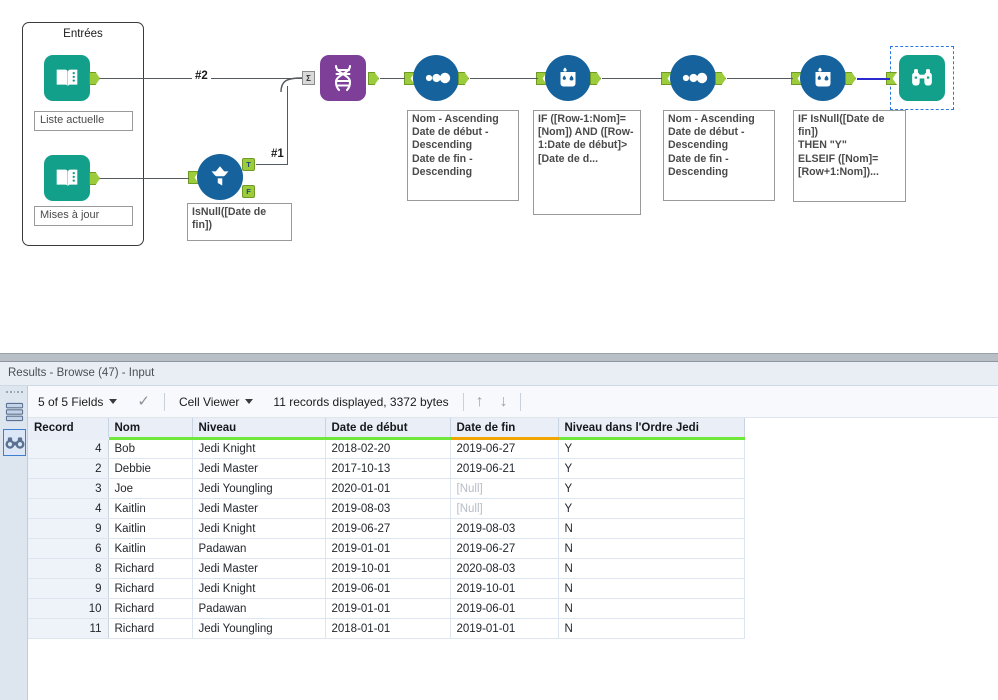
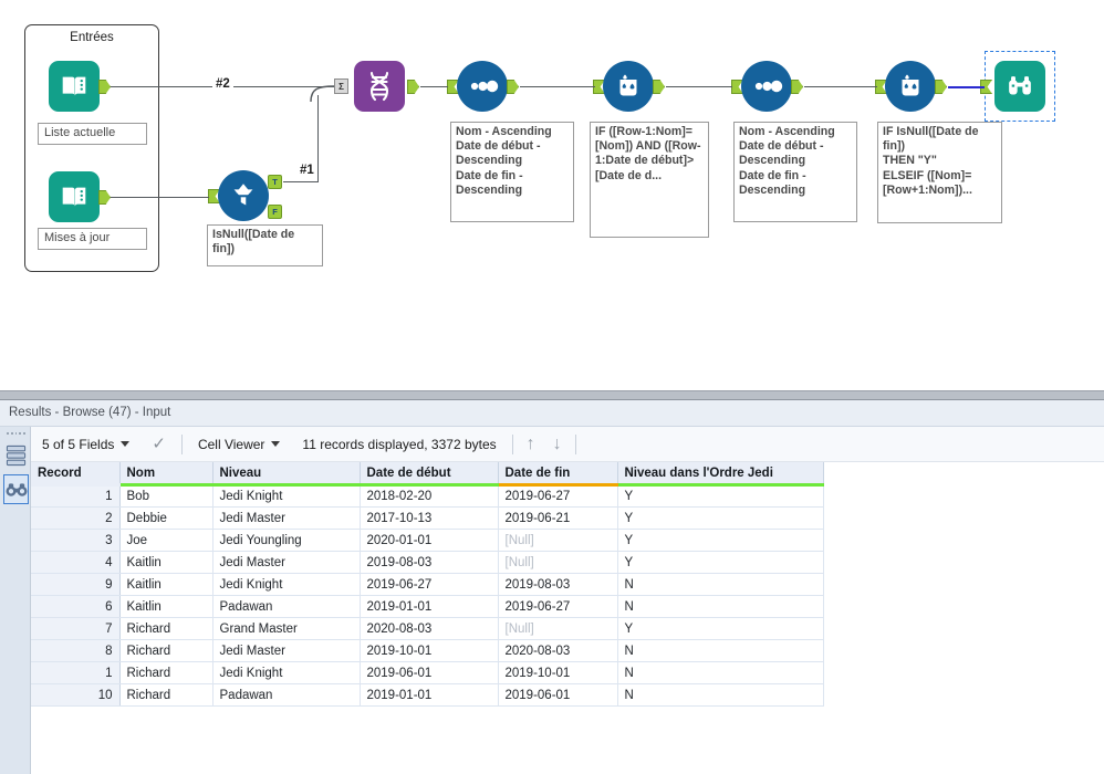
  Entrées
  Liste actuelle
  Mises à jour
  T
  F
  IsNull([Date de fin])
  Σ
  Nom - Ascending
  Date de début - Descending
  Date de fin - Descending
  IF ([Row-1:Nom]=[Nom]) AND ([Row-1:Date de début]>[Date de d...
  Nom - Ascending
  Date de début - Descending
  Date de fin - Descending
  IF IsNull([Date de fin])
  THEN "Y"
  ELSEIF ([Nom]=[Row+1:Nom])...
  #2
  #1
  Results - Browse (47) - Input
  5 of 5 Fields
  ✓
  Cell Viewer
  11 records displayed, 3372 bytes
  ↑
  ↓
  Record	Nom	Niveau	Date de début	Date de fin	Niveau dans l'Ordre Jedi
- 4	Bob	Jedi Knight	2018-02-20	2019-06-27	Y
+ 1	Bob	Jedi Knight	2018-02-20	2019-06-27	Y
  2	Debbie	Jedi Master	2017-10-13	2019-06-21	Y
  3	Joe	Jedi Youngling	2020-01-01	[Null]	Y
  4	Kaitlin	Jedi Master	2019-08-03	[Null]	Y
  9	Kaitlin	Jedi Knight	2019-06-27	2019-08-03	N
  6	Kaitlin	Padawan	2019-01-01	2019-06-27	N
+ 7	Richard	Grand Master	2020-08-03	[Null]	Y
  8	Richard	Jedi Master	2019-10-01	2020-08-03	N
- 9	Richard	Jedi Knight	2019-06-01	2019-10-01	N
+ 1	Richard	Jedi Knight	2019-06-01	2019-10-01	N
  10	Richard	Padawan	2019-01-01	2019-06-01	N
- 11	Richard	Jedi Youngling	2018-01-01	2019-01-01	N
